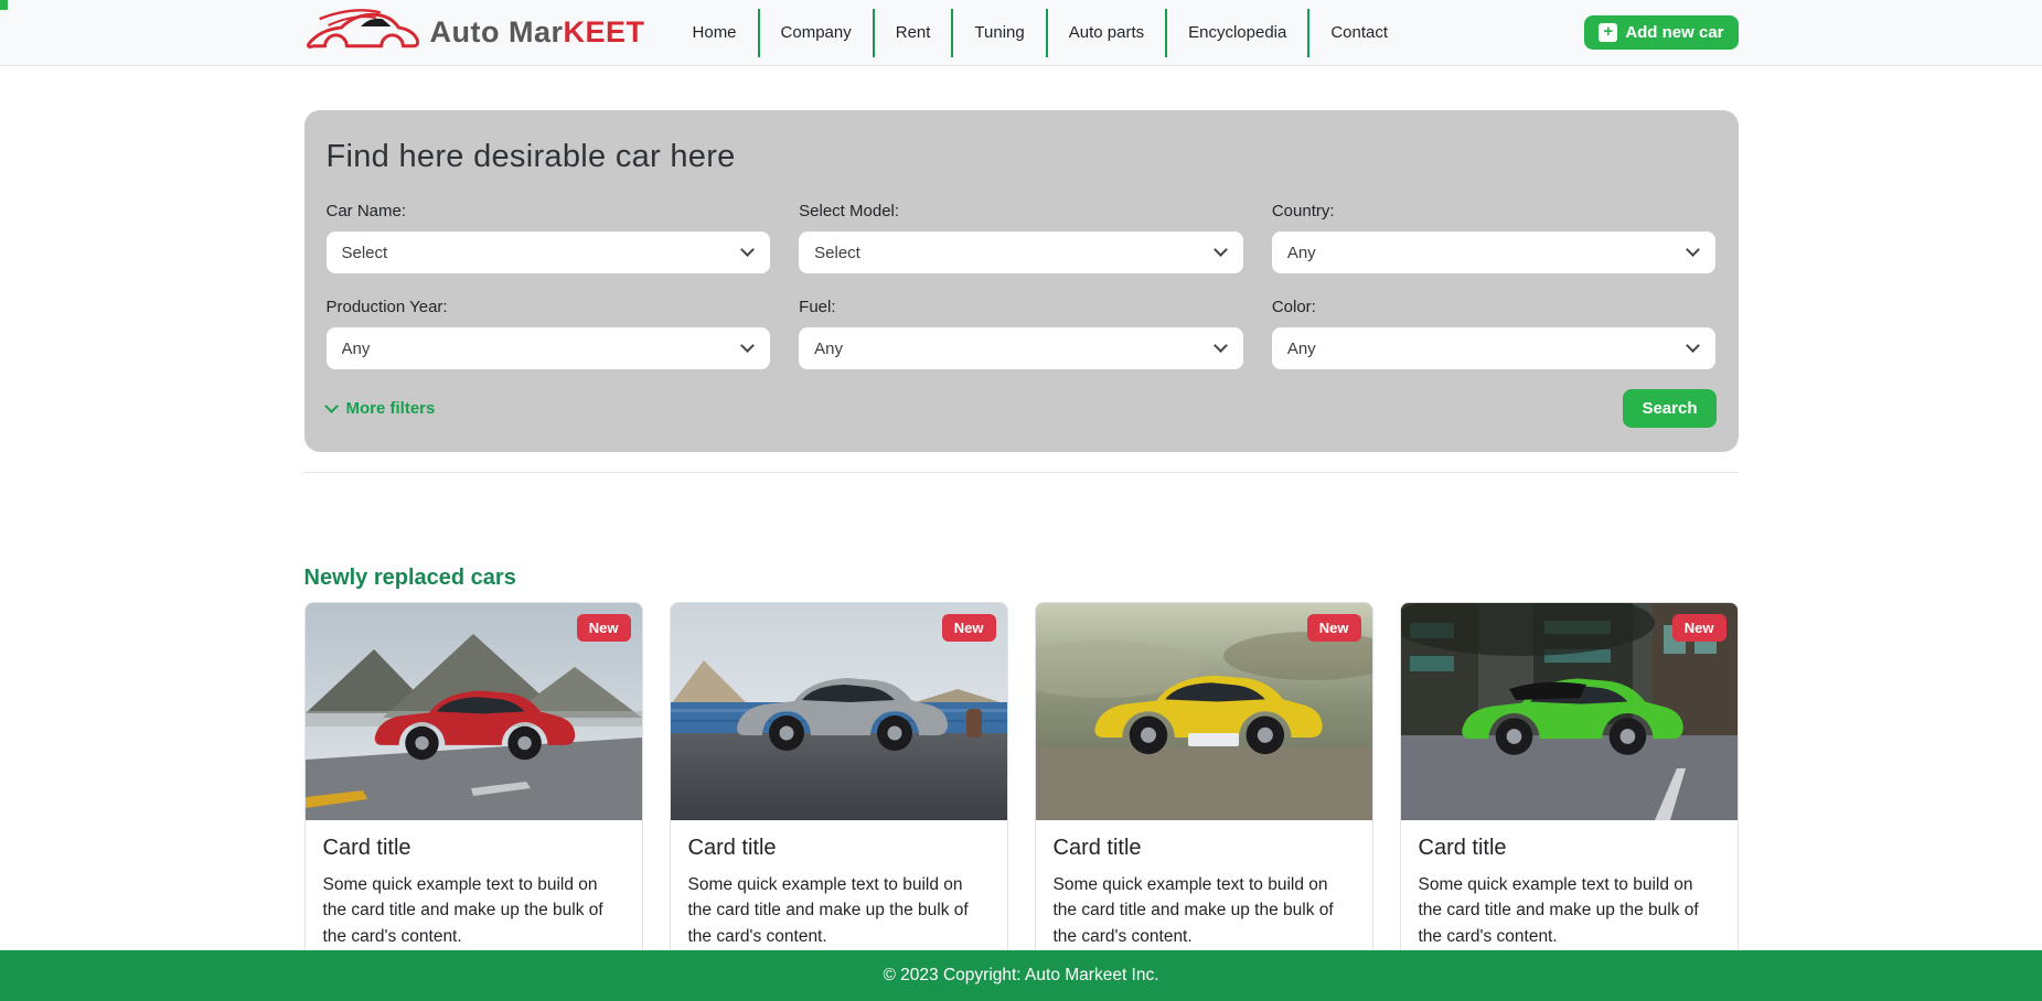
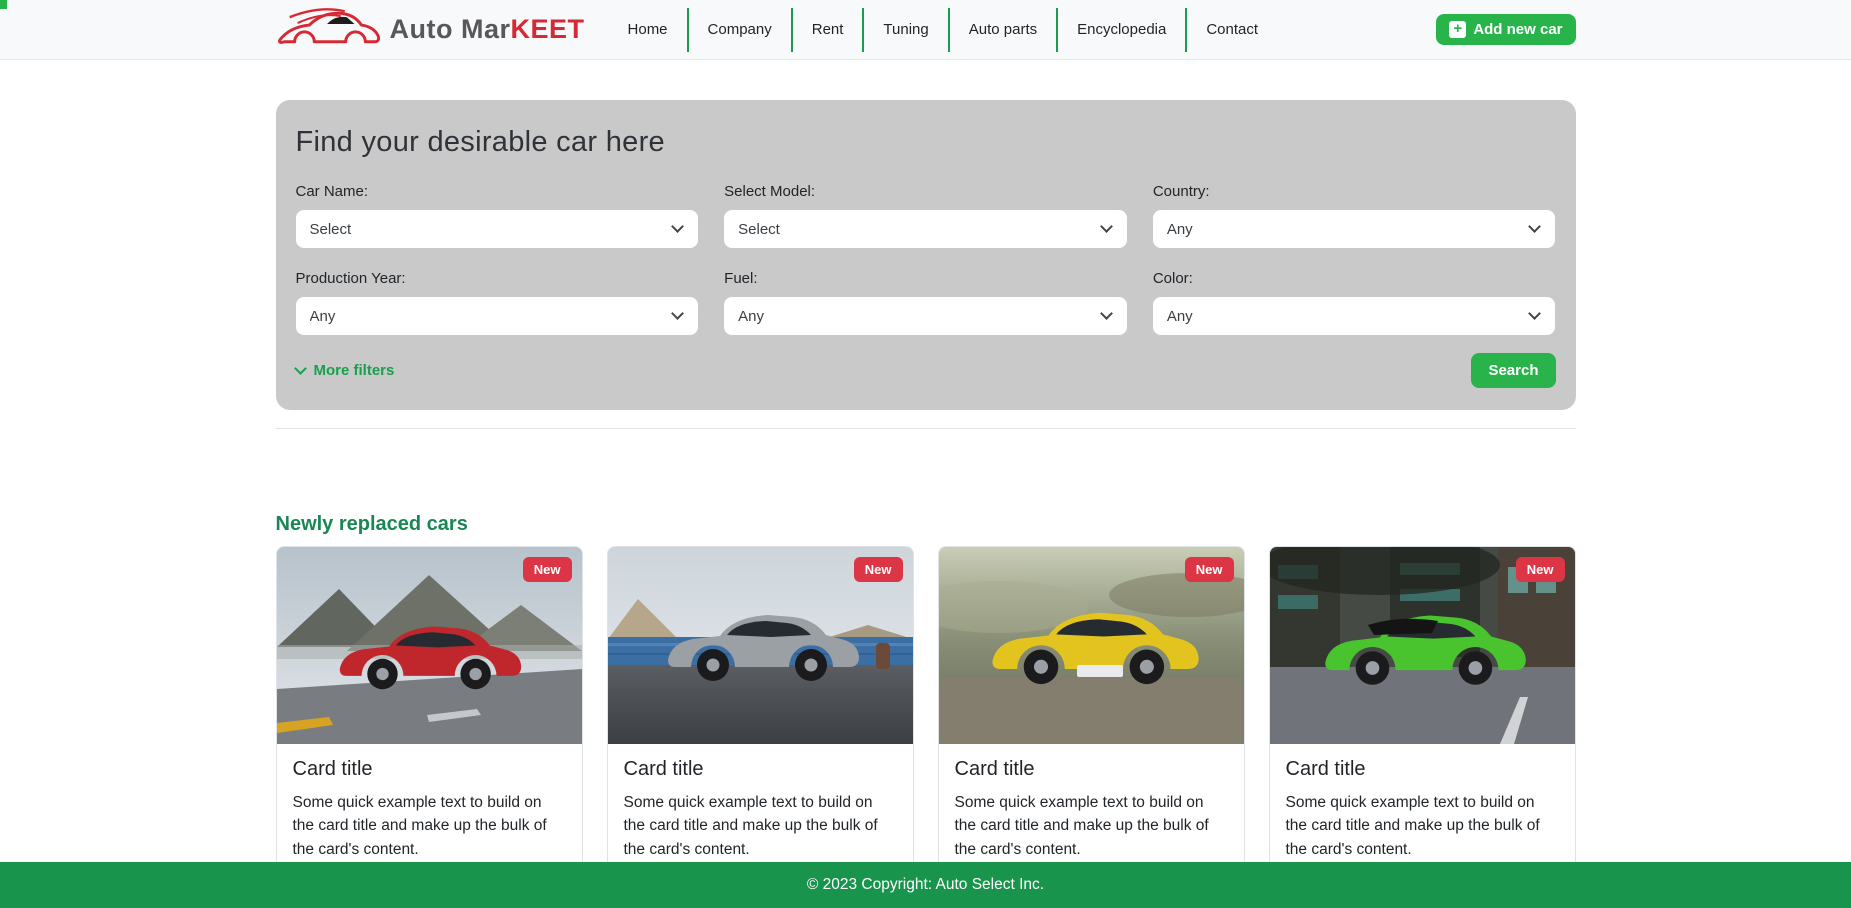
  Auto MarKEET
  Home
  Company
  Rent
  Tuning
  Auto parts
  Encyclopedia
  Contact
  +
  Add new car
- Find here desirable car here
+ Find your desirable car here
  Car Name:
  Select
  Select Model:
  Select
  Country:
  Any
  Production Year:
  Any
  Fuel:
  Any
  Color:
  Any
  More filters
  Search
  Newly replaced cars
  New
  Card title
  Some quick example text to build on the card title and make up the bulk of the card's content.
  New
  Card title
  Some quick example text to build on the card title and make up the bulk of the card's content.
  New
  Card title
  Some quick example text to build on the card title and make up the bulk of the card's content.
  New
  Card title
  Some quick example text to build on the card title and make up the bulk of the card's content.
- © 2023 Copyright: Auto Markeet Inc.
+ © 2023 Copyright: Auto Select Inc.
